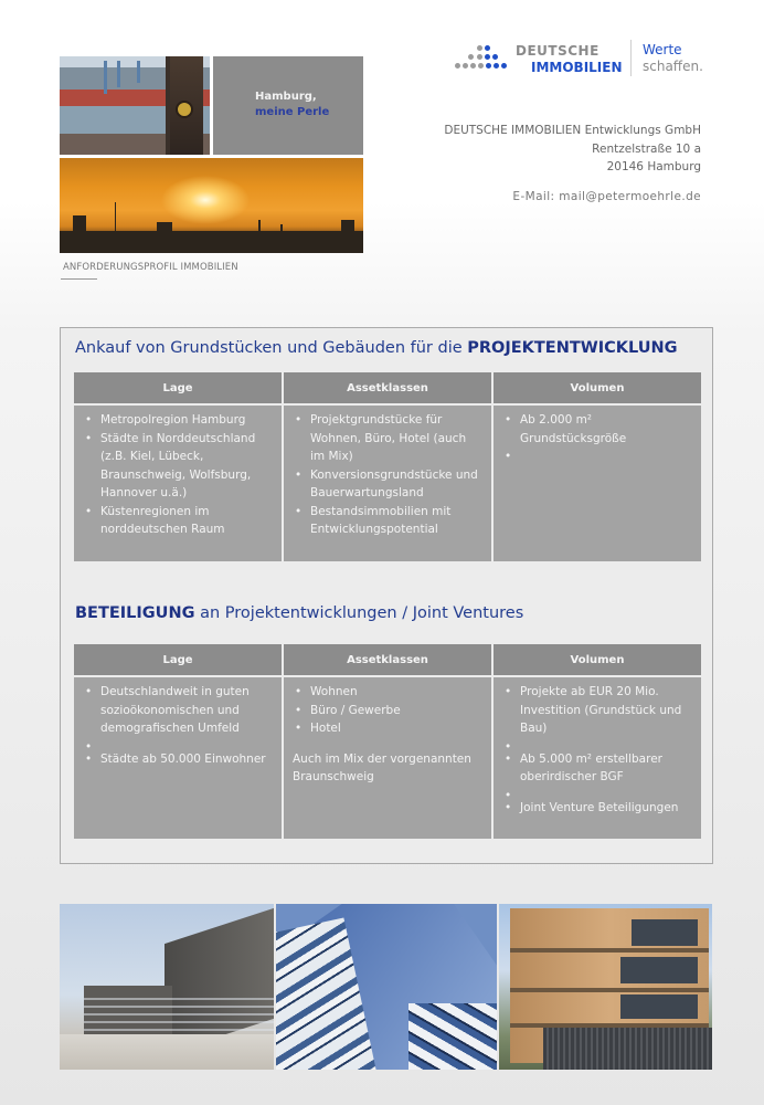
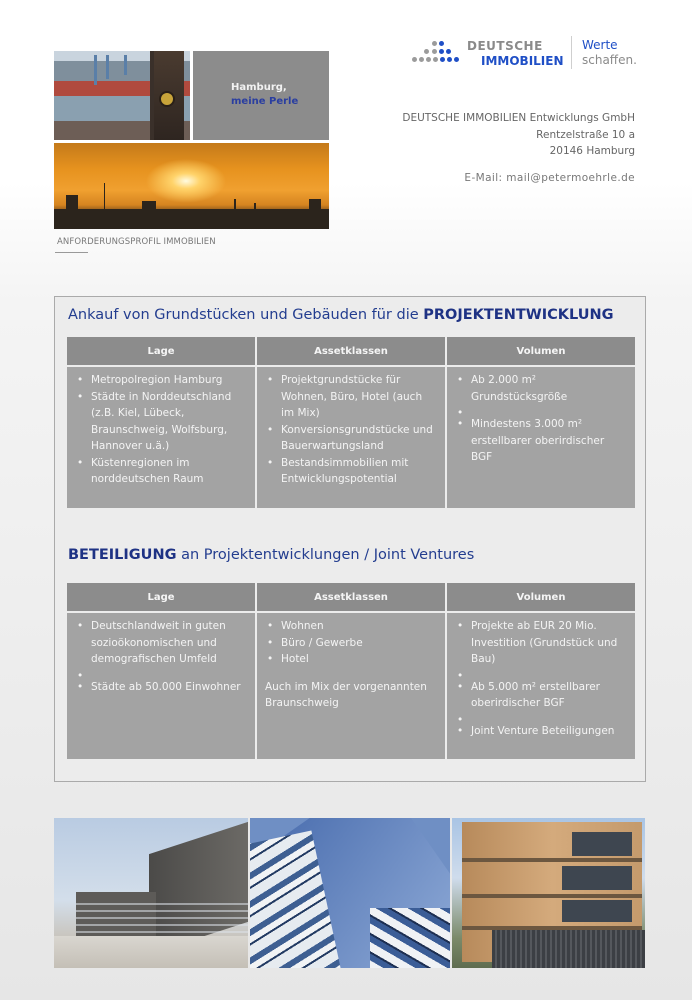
  Hamburg,
  meine Perle
  ANFORDERUNGSPROFIL IMMOBILIEN
  DEUTSCHE
  IMMOBILIEN
  Werte
  schaffen.
  DEUTSCHE IMMOBILIEN Entwicklungs GmbH
  Rentzelstraße 10 a
  20146 Hamburg
  E-Mail: mail@petermoehrle.de
  Ankauf von Grundstücken und Gebäuden für die PROJEKTENTWICKLUNG
  Lage
  Assetklassen
  Volumen
  Metropolregion Hamburg
  Städte in Norddeutschland (z.B. Kiel, Lübeck, Braunschweig, Wolfsburg, Hannover u.ä.)
  Küstenregionen im norddeutschen Raum
  Projektgrundstücke für Wohnen, Büro, Hotel (auch im Mix)
  Konversionsgrundstücke und Bauerwartungsland
  Bestandsimmobilien mit Entwicklungspotential
  Ab 2.000 m² Grundstücksgröße
+ Mindestens 3.000 m² erstellbarer oberirdischer BGF
  BETEILIGUNG an Projektentwicklungen / Joint Ventures
  Lage
  Assetklassen
  Volumen
  Deutschlandweit in guten sozioökonomischen und demografischen Umfeld
  Städte ab 50.000 Einwohner
  Wohnen
  Büro / Gewerbe
  Hotel
  Auch im Mix der vorgenannten Braunschweig
  Projekte ab EUR 20 Mio. Investition (Grundstück und Bau)
  Ab 5.000 m² erstellbarer oberirdischer BGF
  Joint Venture Beteiligungen
